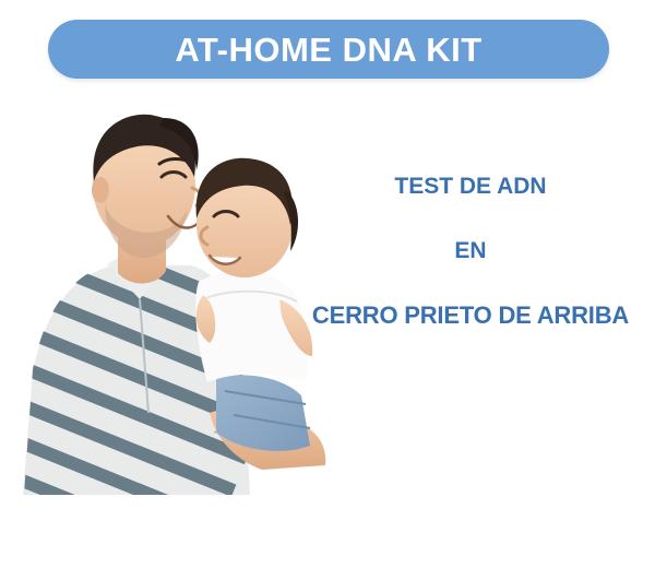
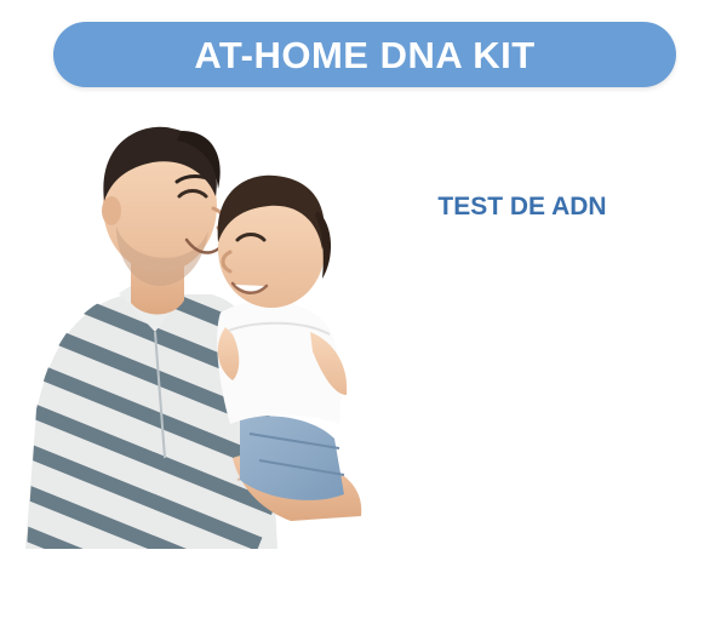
  AT-HOME DNA KIT
  TEST DE ADN
- EN
- CERRO PRIETO DE ARRIBA
